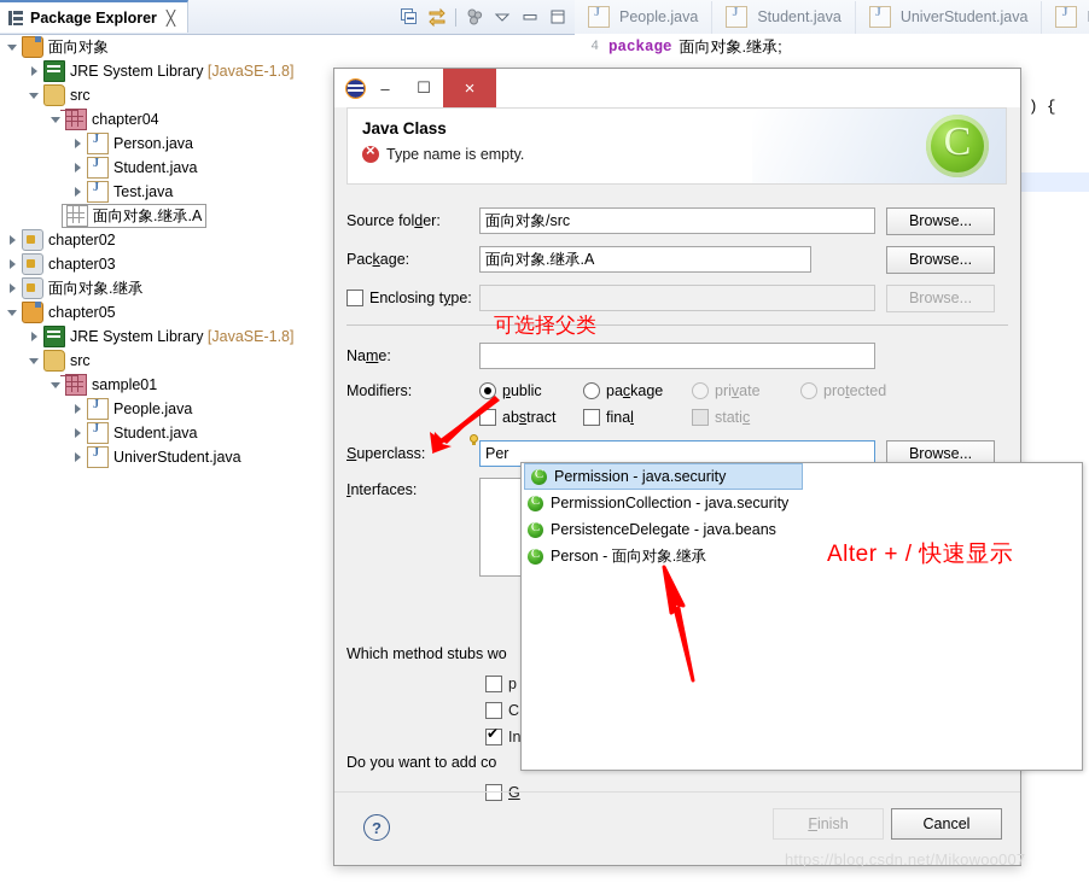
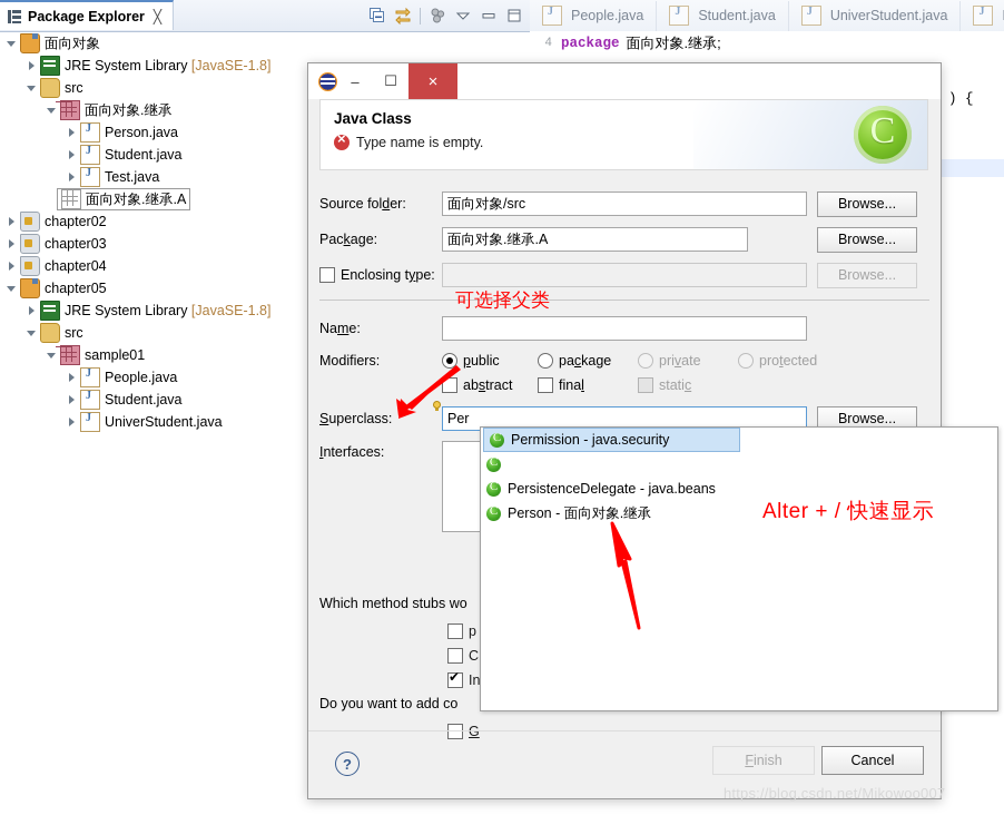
  Package Explorer
  ╳
  面向对象
  JRE System Library [JavaSE-1.8]
  src
- chapter04
+ 面向对象.继承
  Person.java
  Student.java
  Test.java
  面向对象.继承.A
  chapter02
  chapter03
- 面向对象.继承
+ chapter04
  chapter05
  JRE System Library [JavaSE-1.8]
  src
  sample01
  People.java
  Student.java
  UniverStudent.java
  People.java
  Student.java
  UniverStudent.java
  4
  package
  面向对象.继承;
  ) {
  –
  ☐
  ×
  Java Class
  Type name is empty.
  Source folder:
  面向对象/src
  Browse...
  Package:
  面向对象.继承.A
  Browse...
  Enclosing type:
  Browse...
  Name:
  Modifiers:
  public
  package
  private
  protected
  abstract
  final
  static
  Superclass:
  Per
  Browse...
  Interfaces:
  Which method stubs wo
  p
  C
  In
  Do you want to add co
  G
  ?
  F
  inish
  Cancel
  Permission - java.security
- PermissionCollection - java.security
  PersistenceDelegate - java.beans
  Person - 面向对象.继承
  可选择父类
  Alter + / 快速显示
  https://blog.csdn.net/Mikowoo007
